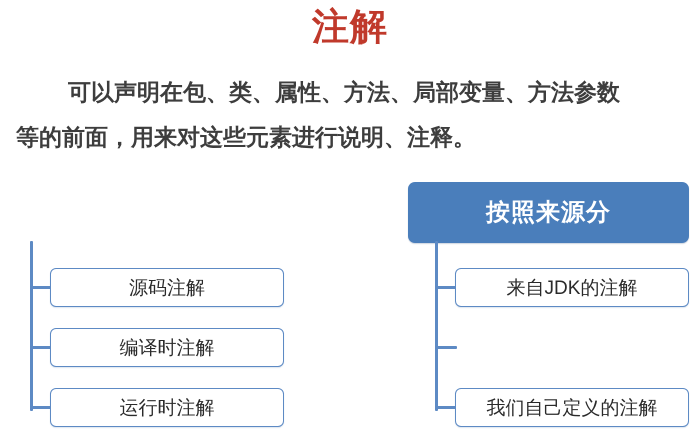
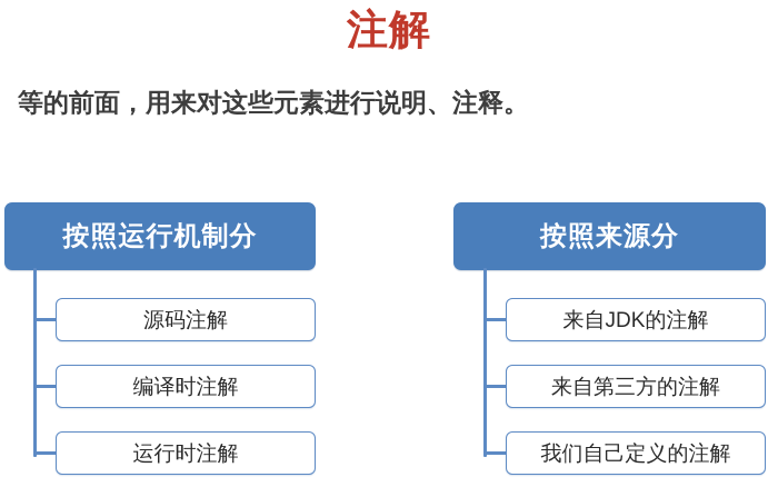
  注解
- 可以声明在包、类、属性、方法、局部变量、方法参数
  等的前面，用来对这些元素进行说明、注释。
+ 按照运行机制分
  源码注解
  编译时注解
  运行时注解
  按照来源分
  来自JDK的注解
+ 来自第三方的注解
  我们自己定义的注解
